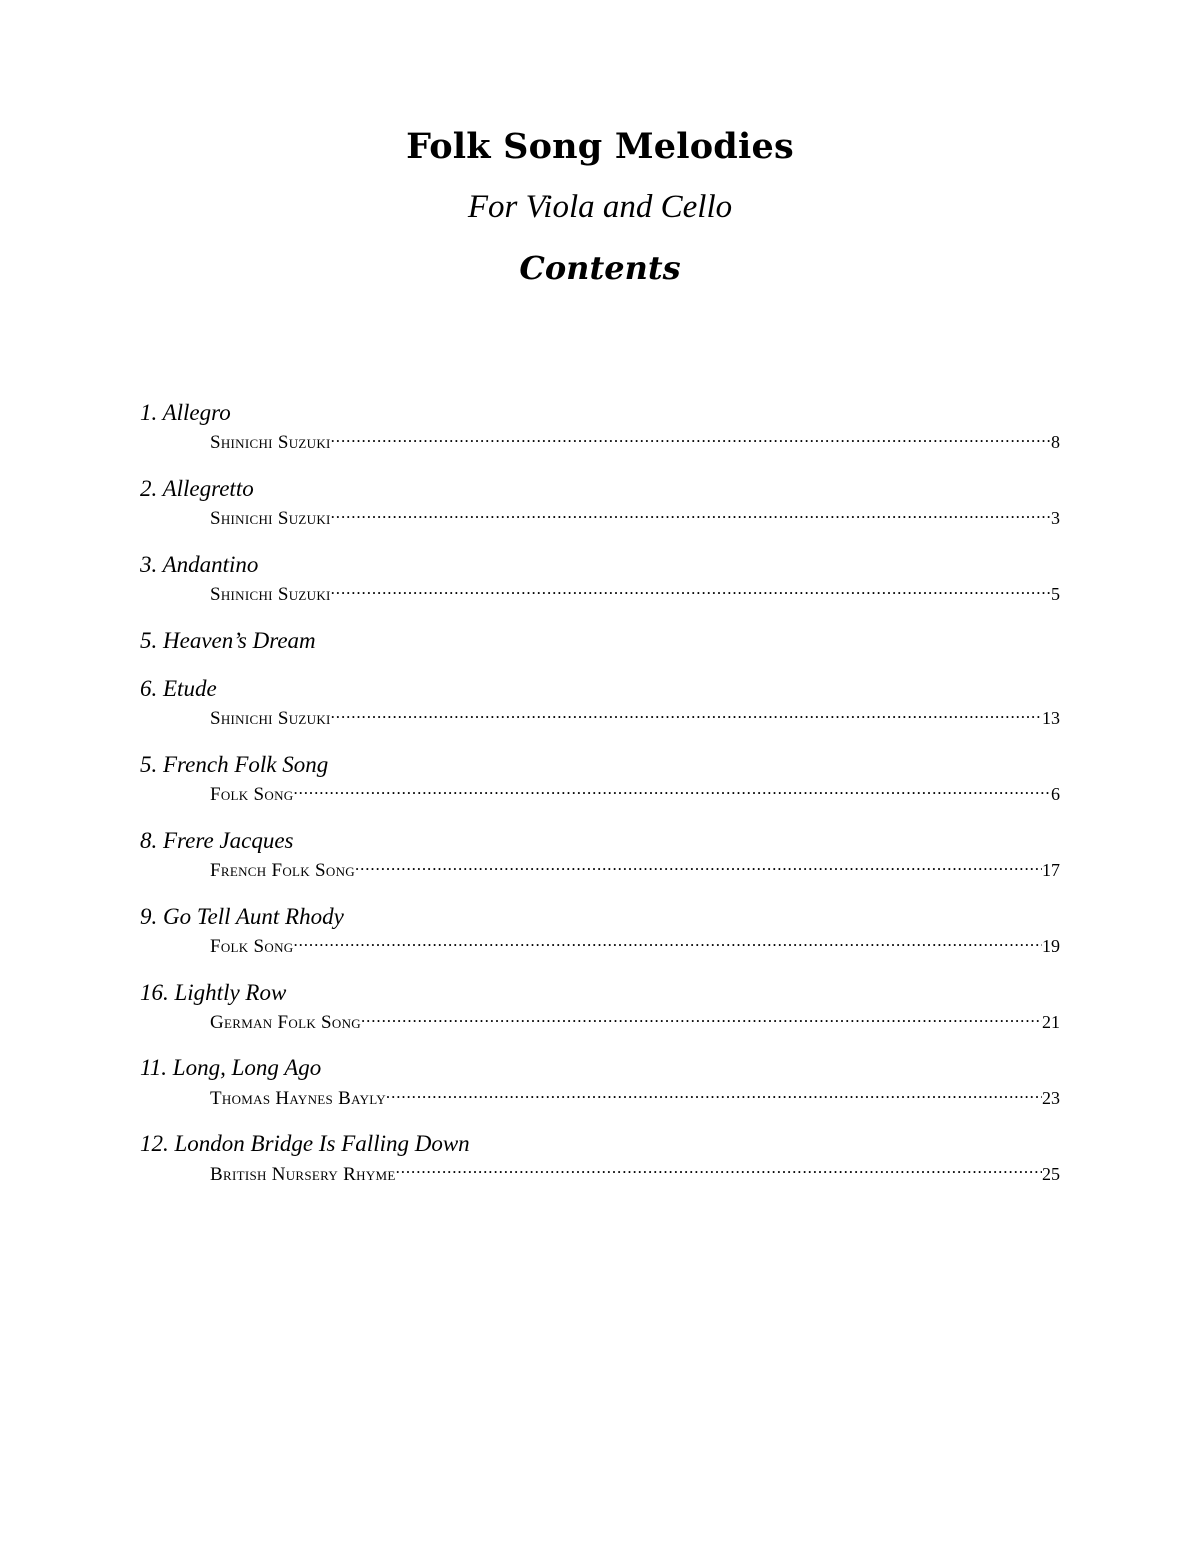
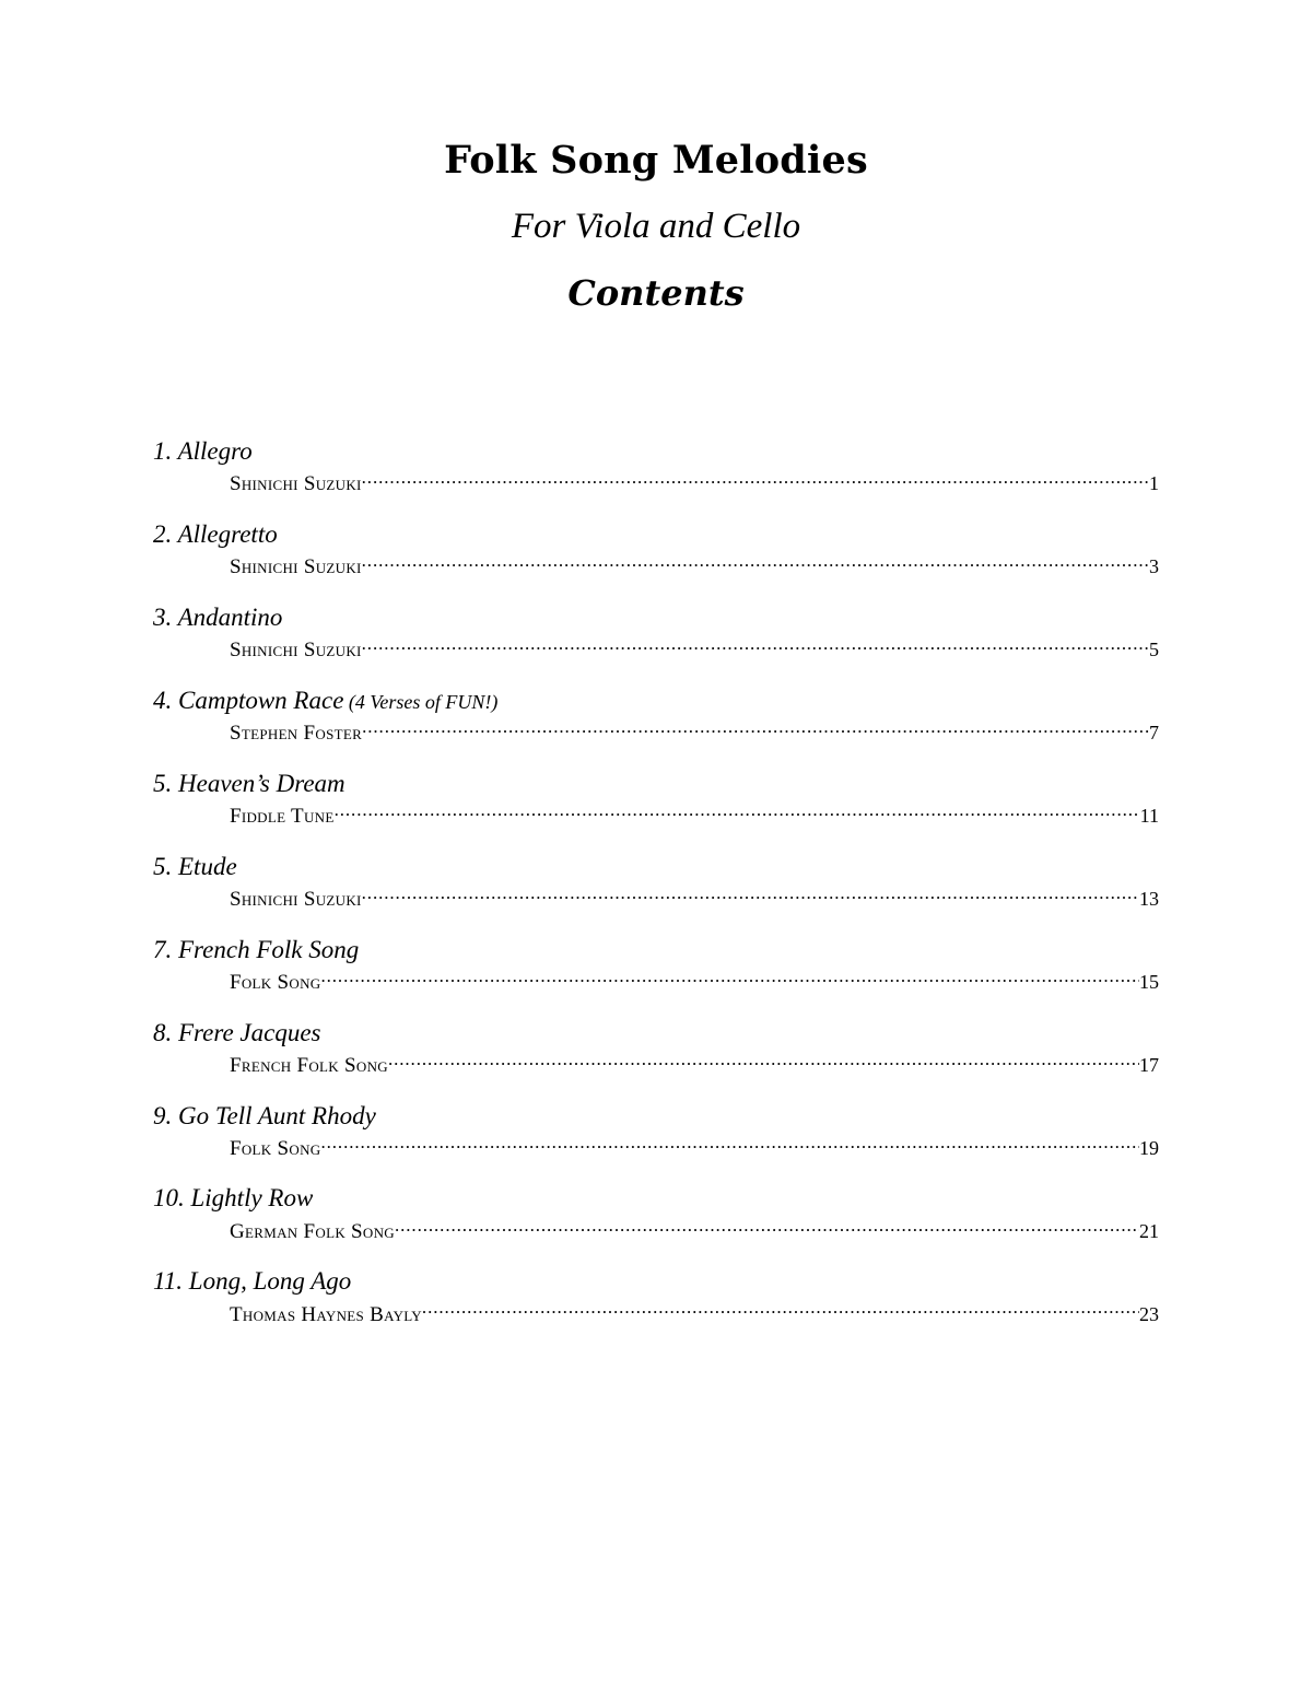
  Folk Song Melodies
  For Viola and Cello
  Contents
  1. Allegro
  Shinichi Suzuki
- 8
+ 1
  2. Allegretto
  Shinichi Suzuki
  3
  3. Andantino
  Shinichi Suzuki
  5
+ 4. Camptown Race (4 Verses of FUN!)
+ Stephen Foster
+ 7
  5. Heaven’s Dream
+ Fiddle Tune
+ 11
- 6. Etude
+ 5. Etude
  Shinichi Suzuki
  13
- 5. French Folk Song
+ 7. French Folk Song
  Folk Song
- 6
+ 15
  8. Frere Jacques
  French Folk Song
  17
  9. Go Tell Aunt Rhody
  Folk Song
  19
- 16. Lightly Row
+ 10. Lightly Row
  German Folk Song
  21
  11. Long, Long Ago
  Thomas Haynes Bayly
  23
- 12. London Bridge Is Falling Down
- British Nursery Rhyme
- 25
